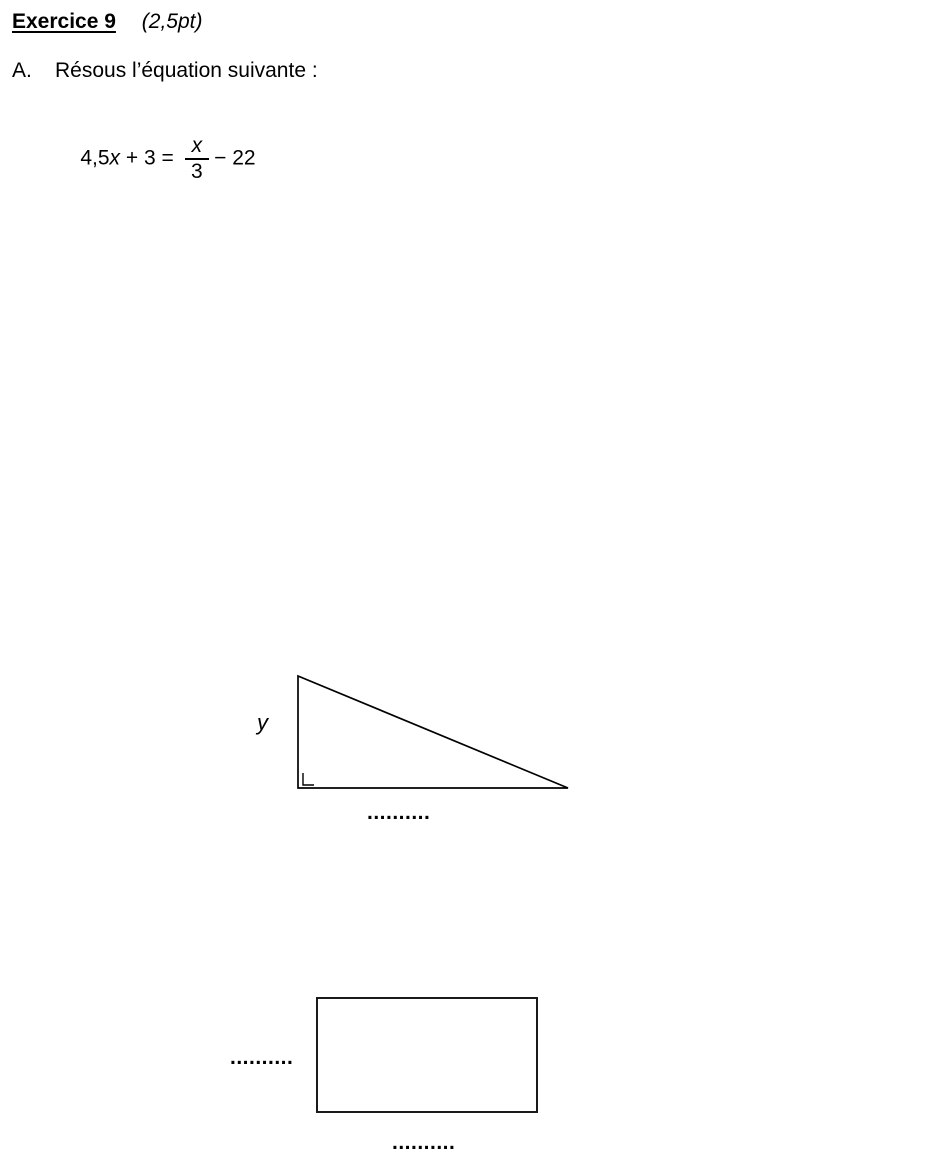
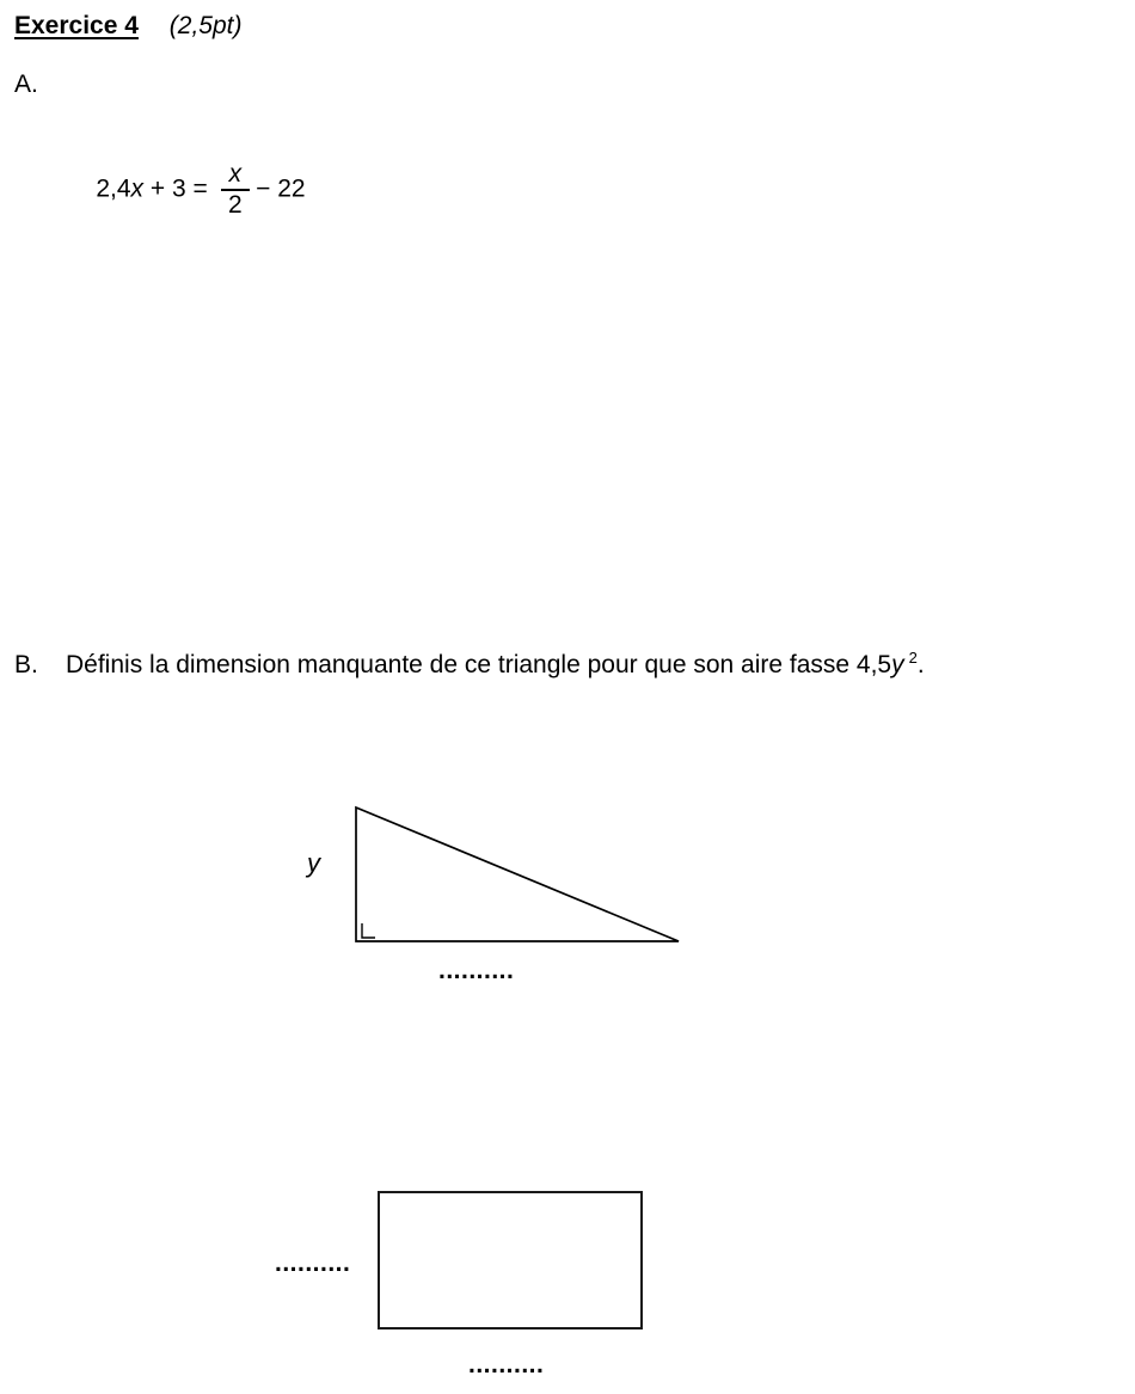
- Exercice 9 (2,5pt)
+ Exercice 4 (2,5pt)
  A.
- Résous l’équation suivante :
- 4,5x + 3 =
+ 2,4x + 3 =
  x
- 3
+ 2
  − 22
+ B.
+ Définis la dimension manquante de ce triangle pour que son aire fasse 4,5y 2.
  y
  ..........
  ..........
  ..........
